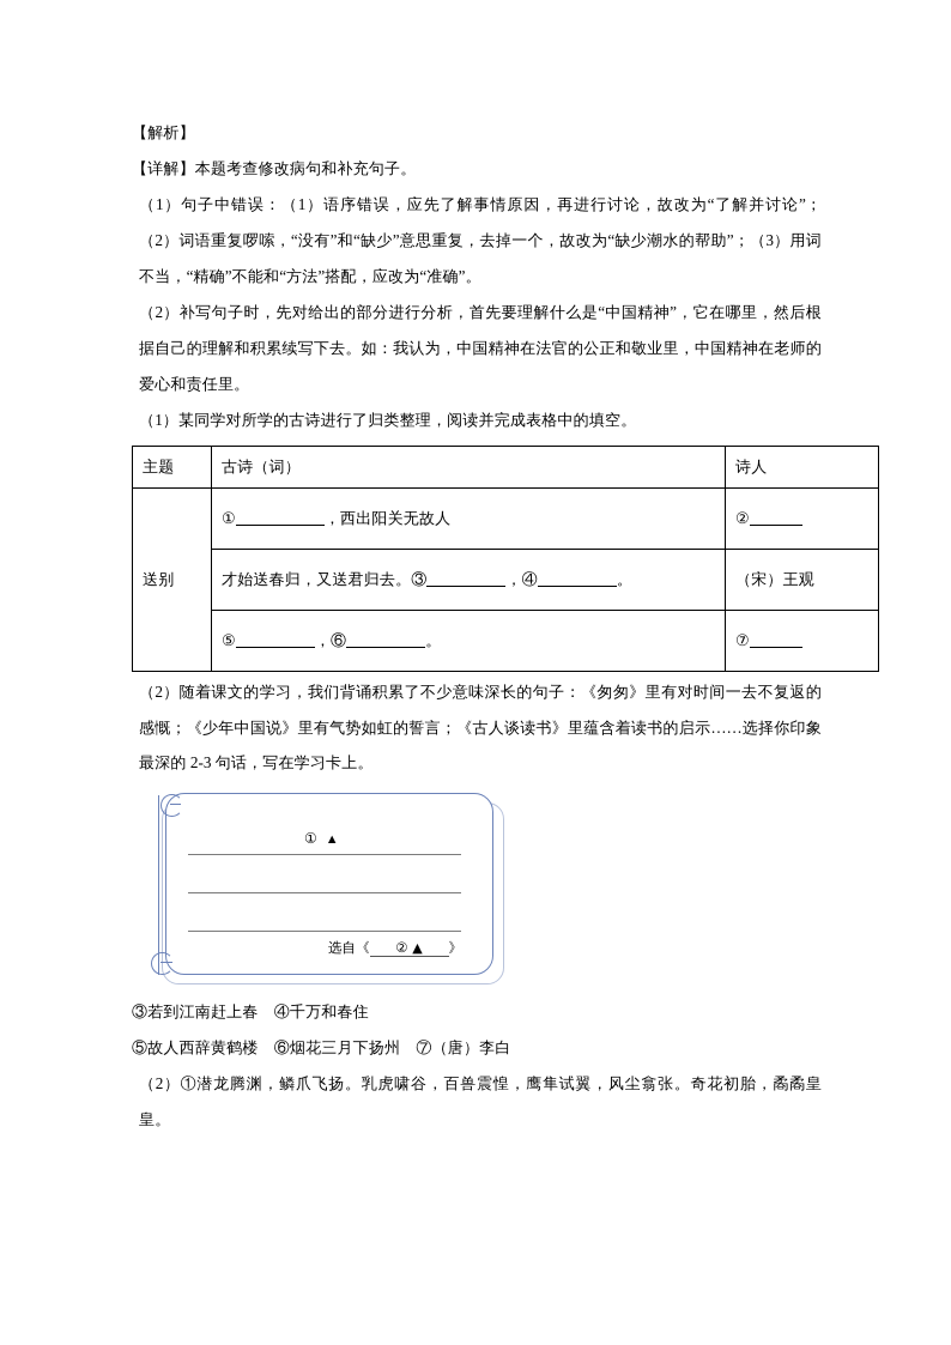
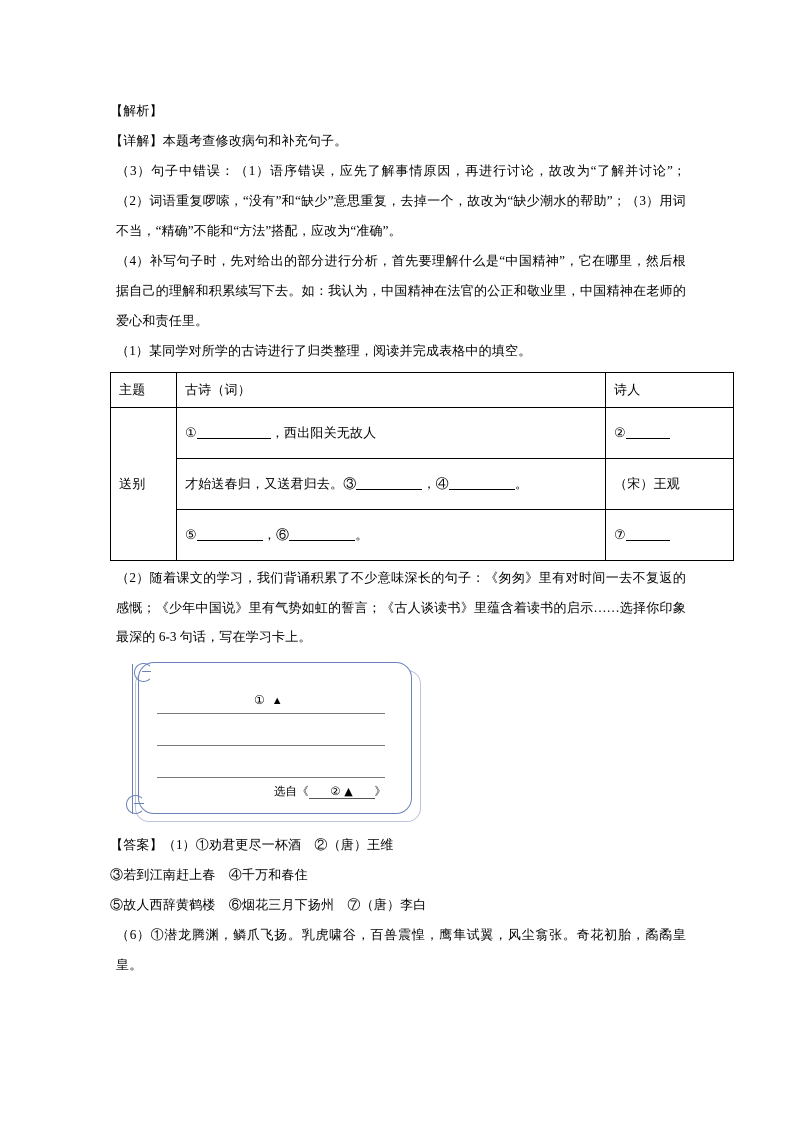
  【解析】
  【详解】本题考查修改病句和补充句子。
- （1）句子中错误：（1）语序错误，应先了解事情原因，再进行讨论，故改为“了解并讨论”；（2）词语重复啰嗦，“没有”和“缺少”意思重复，去掉一个，故改为“缺少潮水的帮助”；（3）用词不当，“精确”不能和“方法”搭配，应改为“准确”。
+ （3）句子中错误：（1）语序错误，应先了解事情原因，再进行讨论，故改为“了解并讨论”；（2）词语重复啰嗦，“没有”和“缺少”意思重复，去掉一个，故改为“缺少潮水的帮助”；（3）用词不当，“精确”不能和“方法”搭配，应改为“准确”。
- （2）补写句子时，先对给出的部分进行分析，首先要理解什么是“中国精神”，它在哪里，然后根据自己的理解和积累续写下去。如：我认为，中国精神在法官的公正和敬业里，中国精神在老师的爱心和责任里。
+ （4）补写句子时，先对给出的部分进行分析，首先要理解什么是“中国精神”，它在哪里，然后根据自己的理解和积累续写下去。如：我认为，中国精神在法官的公正和敬业里，中国精神在老师的爱心和责任里。
  （1）某同学对所学的古诗进行了归类整理，阅读并完成表格中的填空。
  主题	古诗（词）	诗人
  送别	① ，西出阳关无故人	②
  才始送春归，又送君归去。③ ，④ 。	（宋）王观
  ⑤ ，⑥ 。	⑦
- （2）随着课文的学习，我们背诵积累了不少意味深长的句子：《匆匆》里有对时间一去不复返的感慨；《少年中国说》里有气势如虹的誓言；《古人谈读书》里蕴含着读书的启示……选择你印象最深的 2-3 句话，写在学习卡上。
+ （2）随着课文的学习，我们背诵积累了不少意味深长的句子：《匆匆》里有对时间一去不复返的感慨；《少年中国说》里有气势如虹的誓言；《古人谈读书》里蕴含着读书的启示……选择你印象最深的 6-3 句话，写在学习卡上。
  ① ▲
  选自《 ② ▲ 》
+ 【答案】（1）①劝君更尽一杯酒 ②（唐）王维
  ③若到江南赶上春 ④千万和春住
  ⑤故人西辞黄鹤楼 ⑥烟花三月下扬州 ⑦（唐）李白
- （2）①潜龙腾渊，鳞爪飞扬。乳虎啸谷，百兽震惶，鹰隼试翼，风尘翕张。奇花初胎，矞矞皇皇。
+ （6）①潜龙腾渊，鳞爪飞扬。乳虎啸谷，百兽震惶，鹰隼试翼，风尘翕张。奇花初胎，矞矞皇皇。
